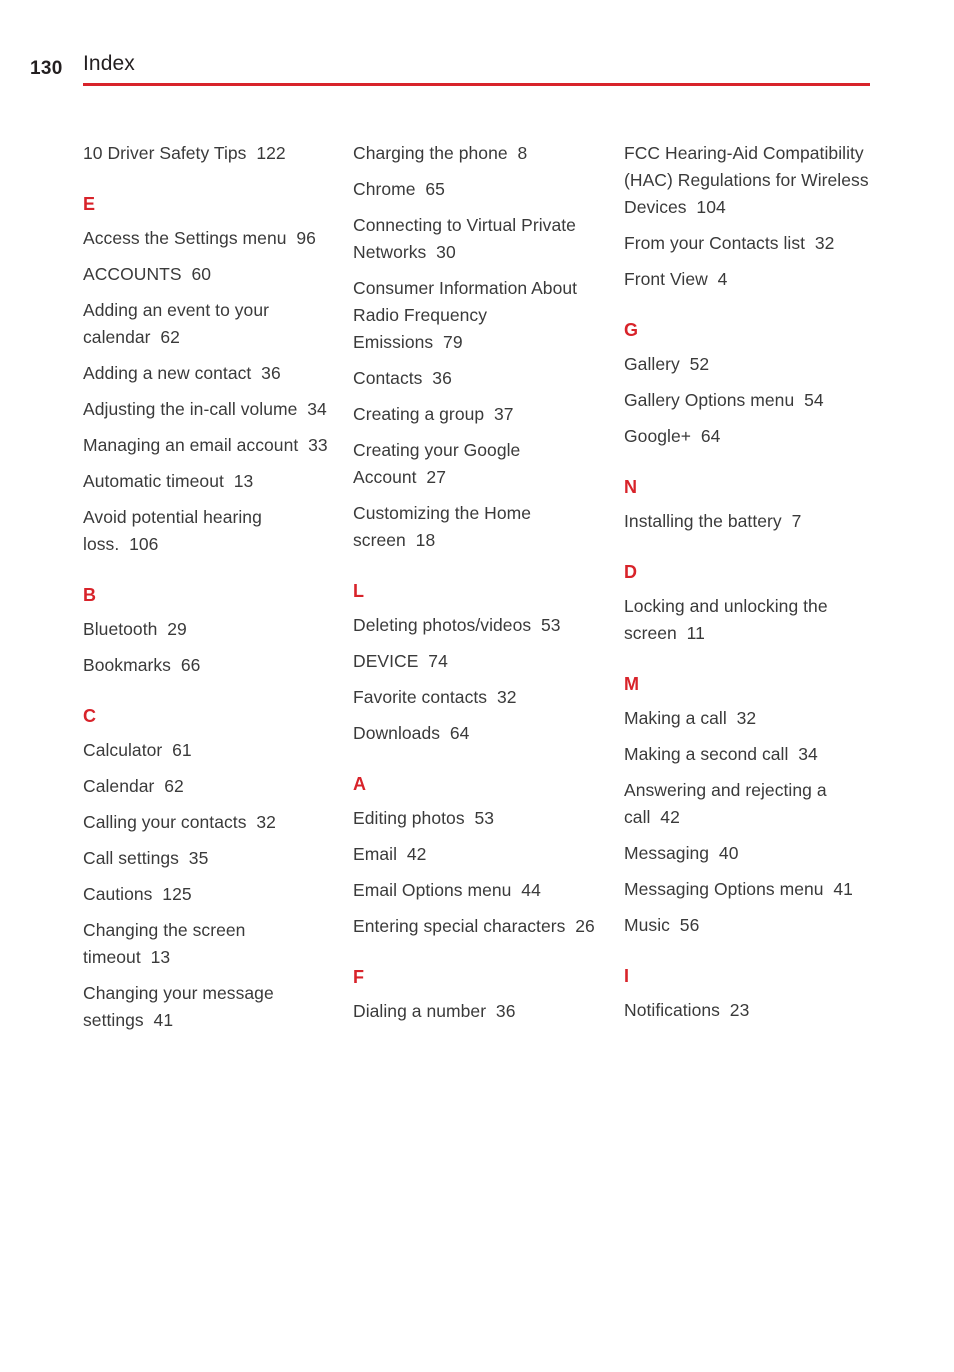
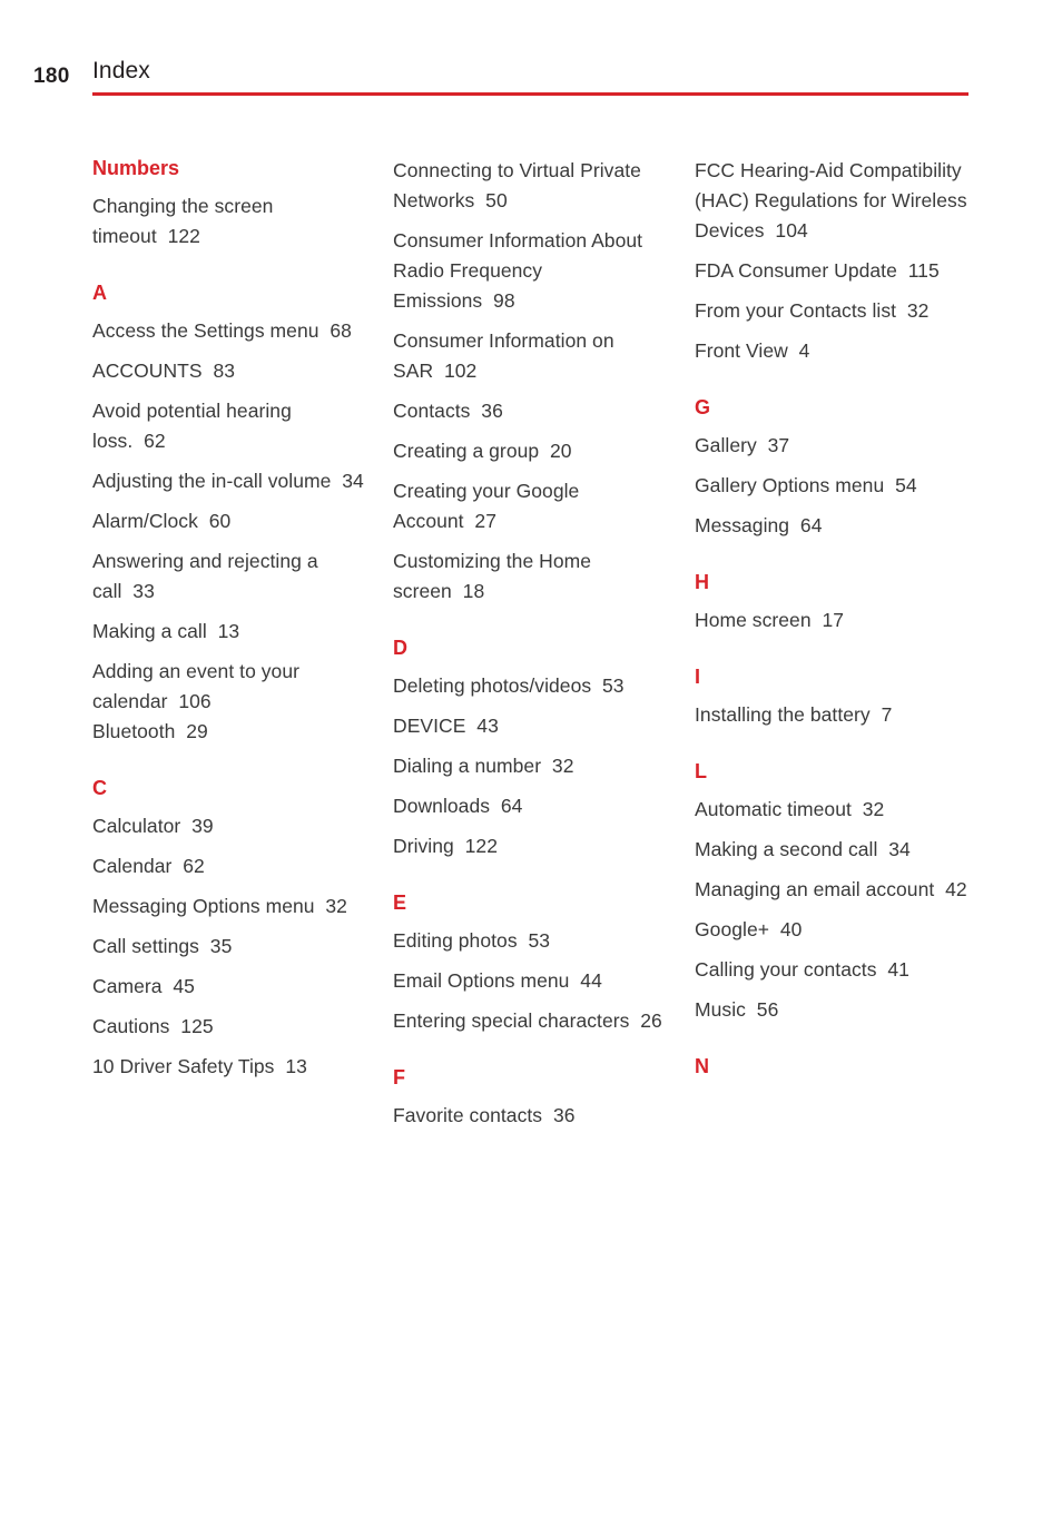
- 130
+ 180
  Index
+ Numbers
- 10 Driver Safety Tips 122
+ Changing the screen timeout 122
- E
+ A
- Access the Settings menu 96
+ Access the Settings menu 68
- ACCOUNTS 60
+ ACCOUNTS 83
- Adding an event to your calendar 62
+ Avoid potential hearing loss. 62
- Adding a new contact 36
  Adjusting the in-call volume 34
+ Alarm/Clock 60
- Managing an email account 33
+ Answering and rejecting a call 33
- Automatic timeout 13
+ Making a call 13
- Avoid potential hearing loss. 106
+ Adding an event to your calendar 106
- B
  Bluetooth 29
- Bookmarks 66
  C
- Calculator 61
+ Calculator 39
  Calendar 62
- Calling your contacts 32
+ Messaging Options menu 32
  Call settings 35
+ Camera 45
  Cautions 125
- Changing the screen timeout 13
+ 10 Driver Safety Tips 13
- Changing your message settings 41
- Charging the phone 8
- Chrome 65
- Connecting to Virtual Private Networks 30
+ Connecting to Virtual Private Networks 50
- Consumer Information About Radio Frequency Emissions 79
+ Consumer Information About Radio Frequency Emissions 98
+ Consumer Information on SAR 102
  Contacts 36
- Creating a group 37
+ Creating a group 20
  Creating your Google Account 27
  Customizing the Home screen 18
- L
+ D
  Deleting photos/videos 53
- DEVICE 74
+ DEVICE 43
- Favorite contacts 32
+ Dialing a number 32
  Downloads 64
+ Driving 122
- A
+ E
  Editing photos 53
- Email 42
  Email Options menu 44
  Entering special characters 26
  F
- Dialing a number 36
+ Favorite contacts 36
  FCC Hearing-Aid Compatibility (HAC) Regulations for Wireless Devices 104
+ FDA Consumer Update 115
  From your Contacts list 32
  Front View 4
  G
- Gallery 52
+ Gallery 37
  Gallery Options menu 54
- Google+ 64
+ Messaging 64
+ H
+ Home screen 17
- N
+ I
  Installing the battery 7
- D
+ L
- Locking and unlocking the screen 11
- M
- Making a call 32
+ Automatic timeout 32
  Making a second call 34
- Answering and rejecting a call 42
+ Managing an email account 42
- Messaging 40
+ Google+ 40
- Messaging Options menu 41
+ Calling your contacts 41
  Music 56
- I
+ N
- Notifications 23
